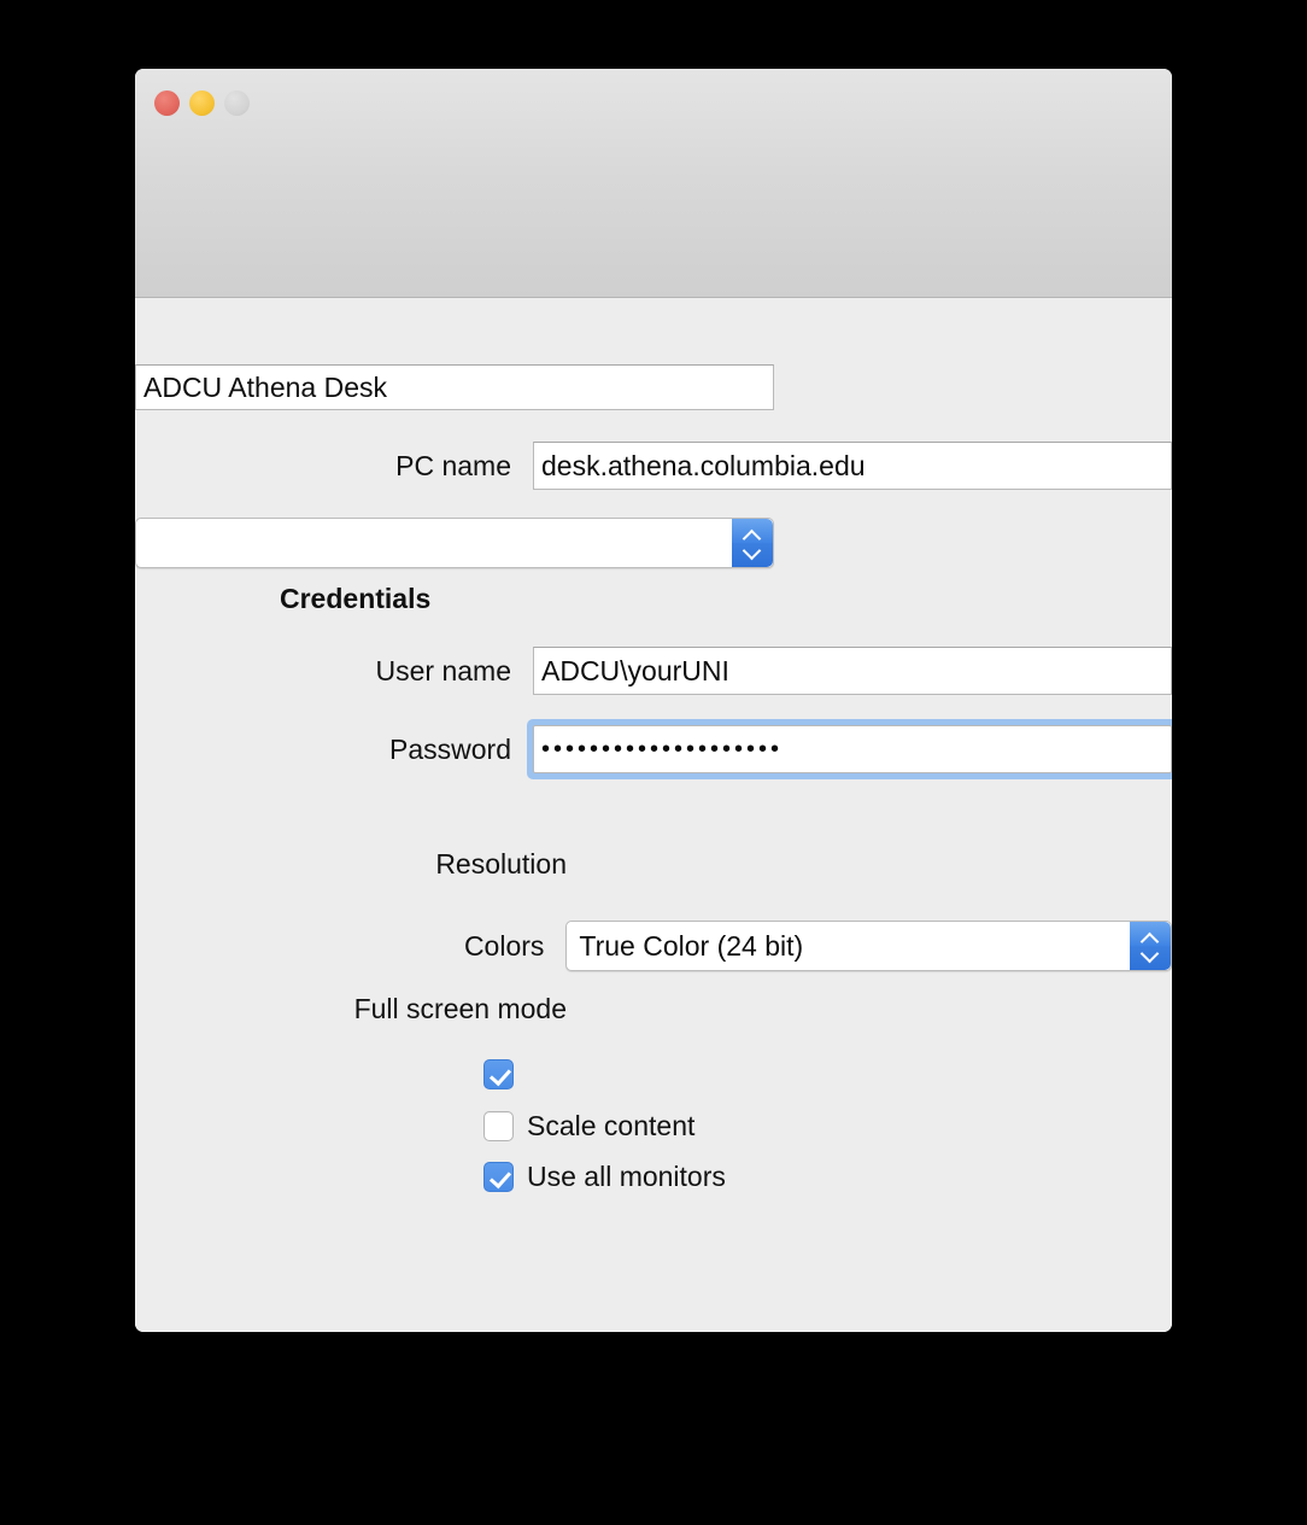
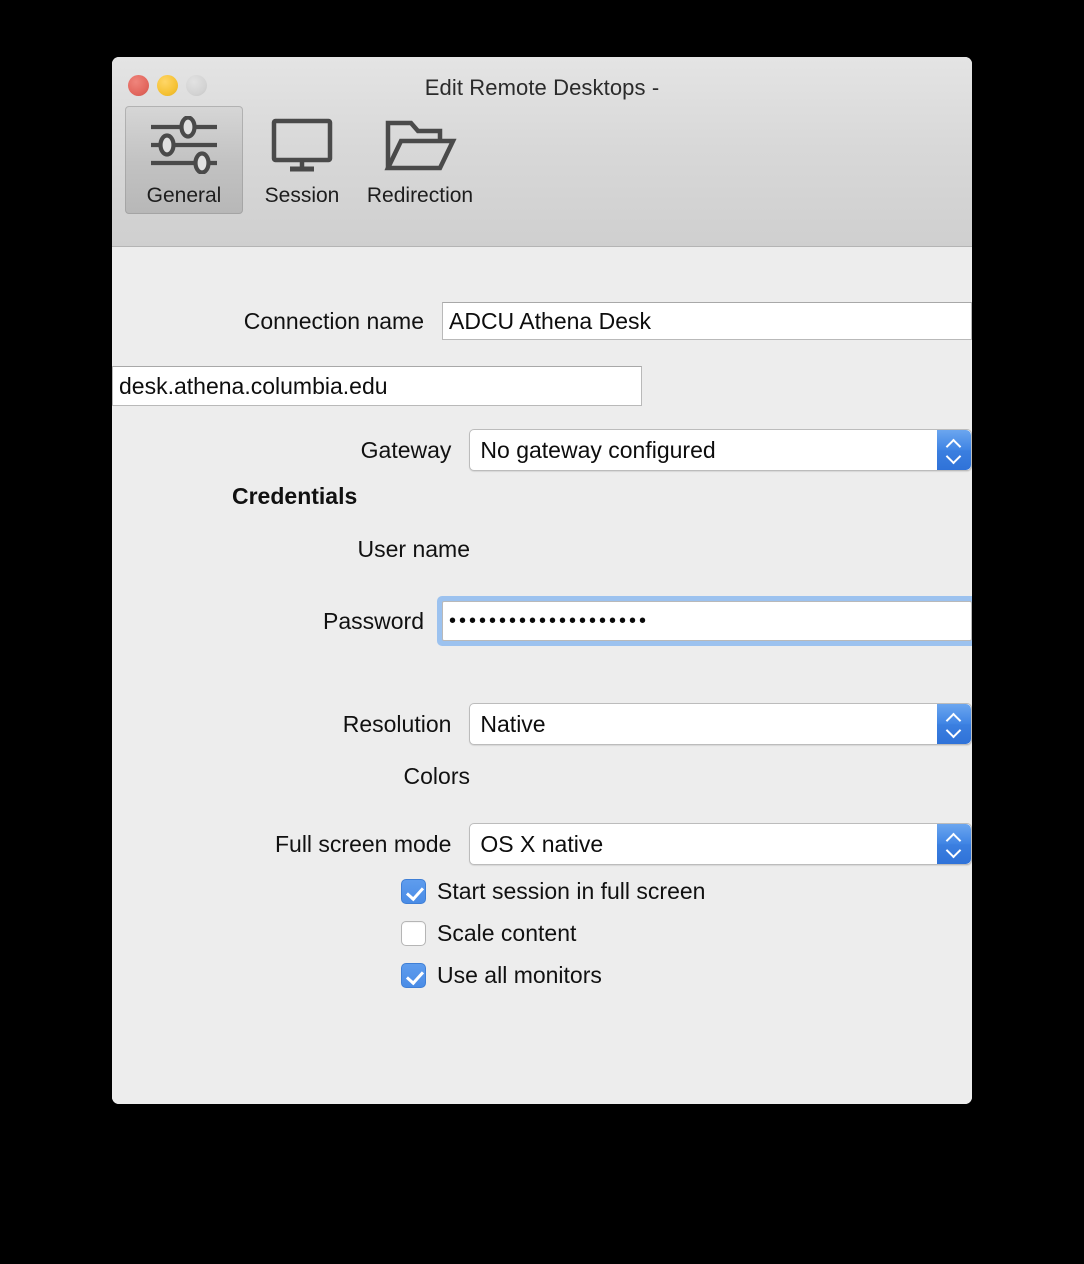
+ Edit Remote Desktops -
+ General
+ Session
+ Redirection
+ Connection name
  ADCU Athena Desk
- PC name
  desk.athena.columbia.edu
+ Gateway
+ No gateway configured
  Credentials
  User name
- ADCU\yourUNI
  Password
  ••••••••••••••••••••
  Resolution
+ Native
  Colors
- True Color (24 bit)
  Full screen mode
+ OS X native
+ Start session in full screen
  Scale content
  Use all monitors
